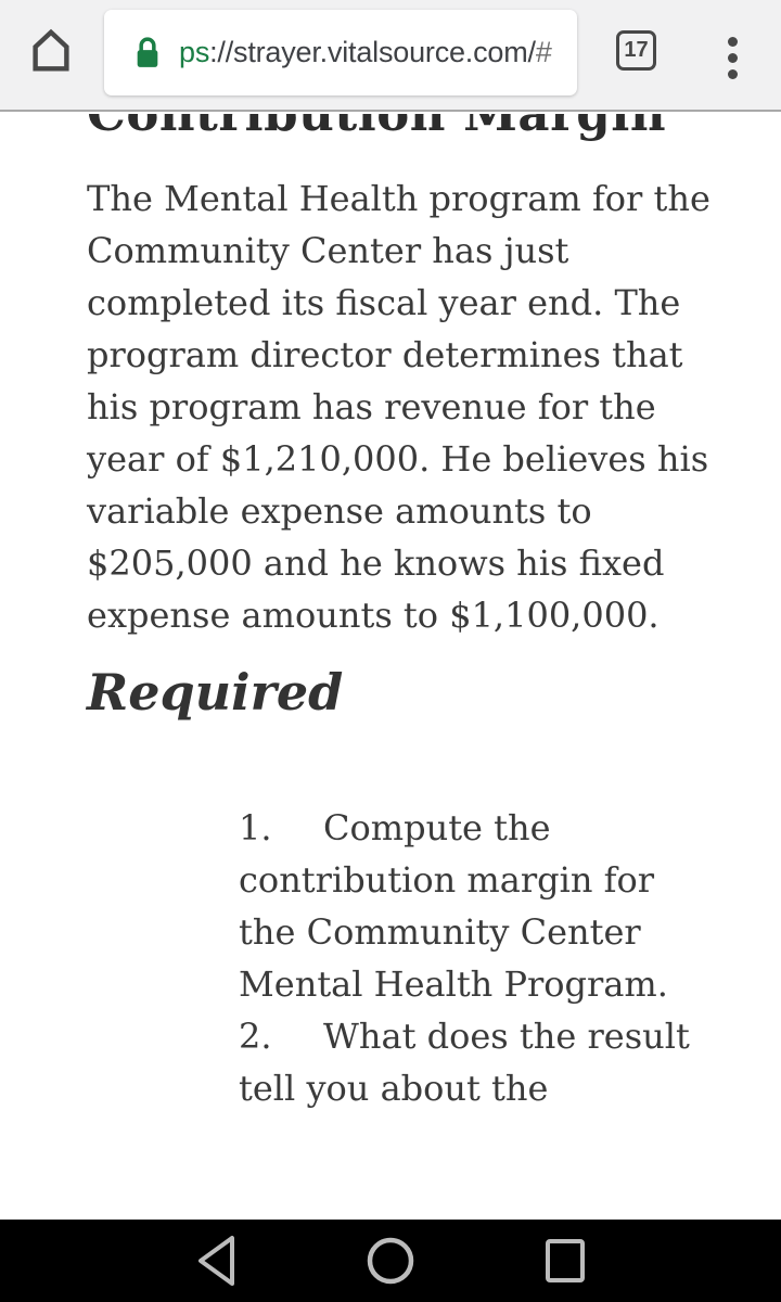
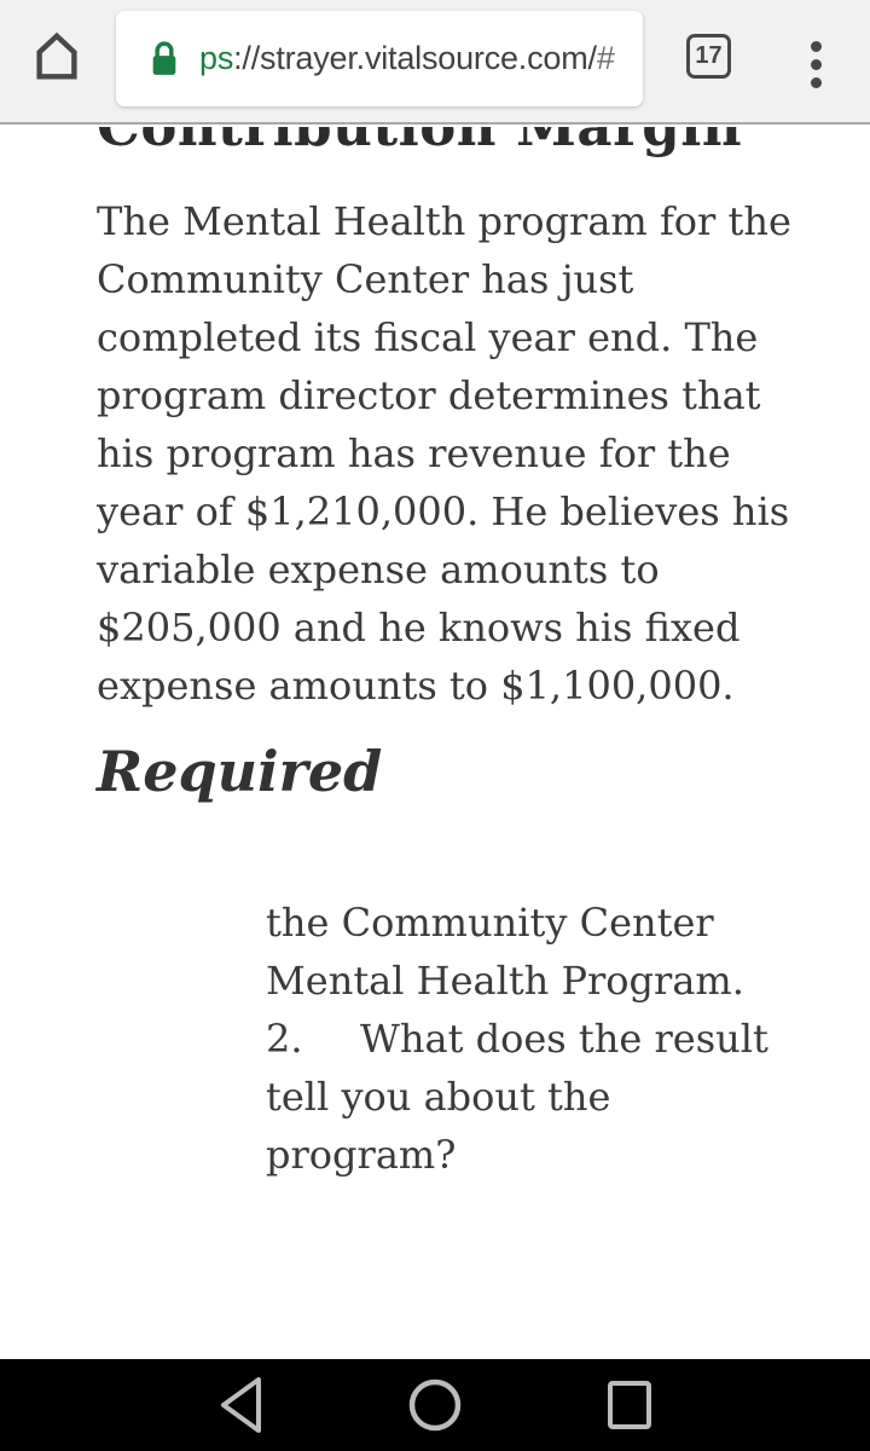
  ps://strayer.vitalsource.com/#
  17
  Contribution Margin
  The Mental Health program for the
  Community Center has just
  completed its fiscal year end. The
  program director determines that
  his program has revenue for the
  year of $1,210,000. He believes his
  variable expense amounts to
  $205,000 and he knows his fixed
  expense amounts to $1,100,000.
  Required
- 1. Compute the
- contribution margin for
  the Community Center
  Mental Health Program.
  2. What does the result
  tell you about the
+ program?
